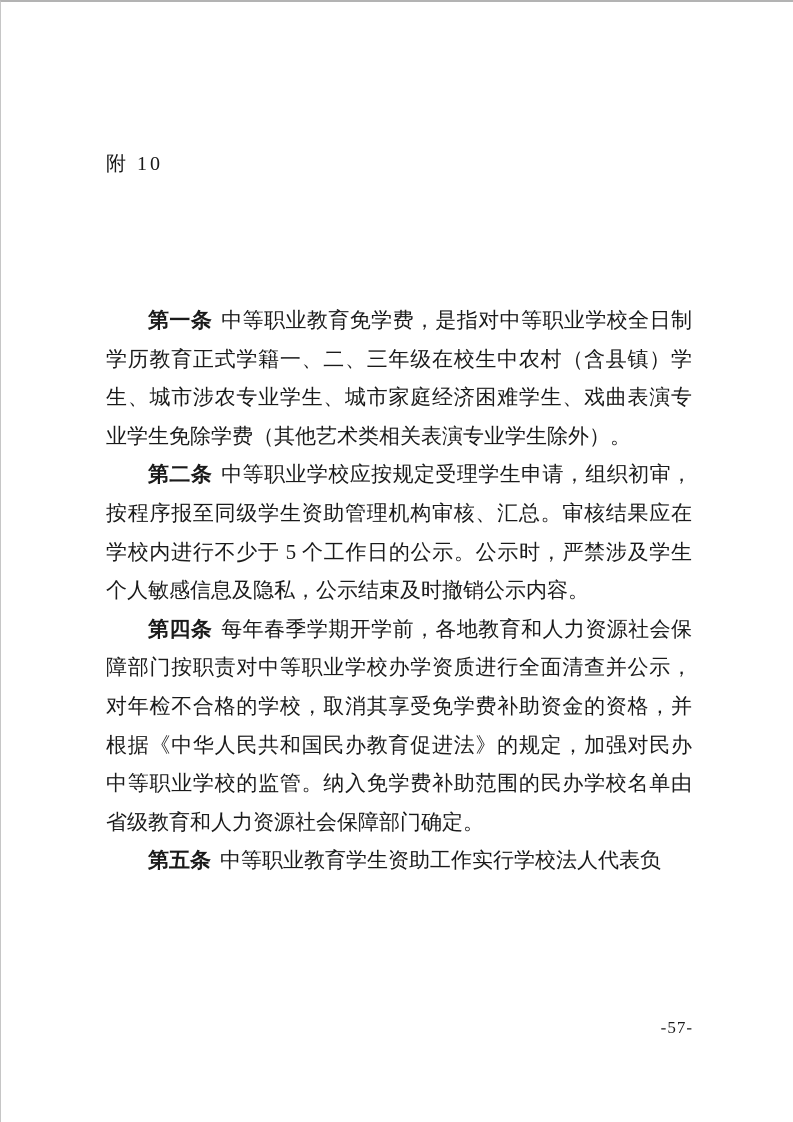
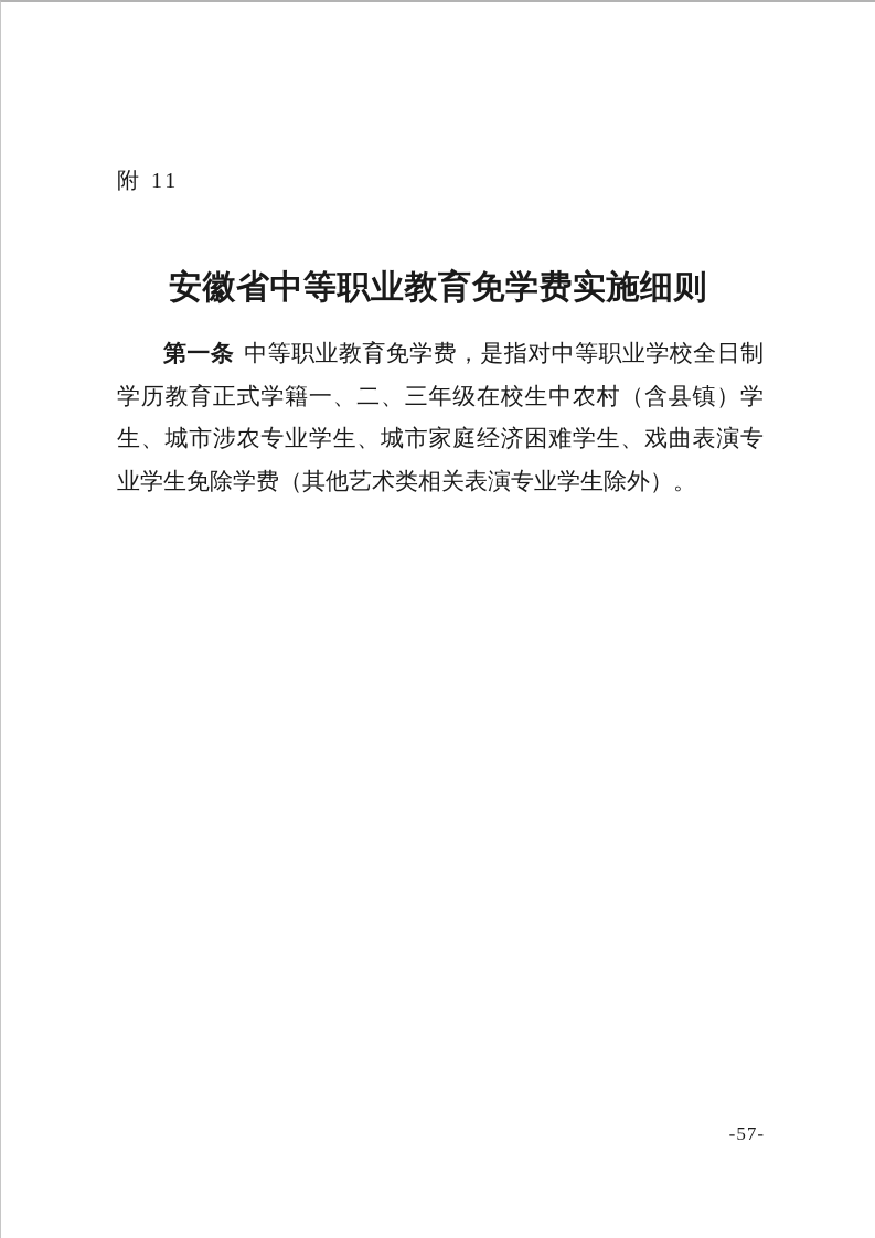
- 附 10
+ 附 11
+ 安徽省中等职业教育免学费实施细则
  第一条 中等职业教育免学费，是指对中等职业学校全日制学历教育正式学籍一、二、三年级在校生中农村（含县镇）学生、城市涉农专业学生、城市家庭经济困难学生、戏曲表演专业学生免除学费（其他艺术类相关表演专业学生除外）。
- 第二条 中等职业学校应按规定受理学生申请，组织初审，按程序报至同级学生资助管理机构审核、汇总。审核结果应在学校内进行不少于 5 个工作日的公示。公示时，严禁涉及学生个人敏感信息及隐私，公示结束及时撤销公示内容。
- 第四条 每年春季学期开学前，各地教育和人力资源社会保障部门按职责对中等职业学校办学资质进行全面清查并公示，对年检不合格的学校，取消其享受免学费补助资金的资格，并根据《中华人民共和国民办教育促进法》的规定，加强对民办中等职业学校的监管。纳入免学费补助范围的民办学校名单由省级教育和人力资源社会保障部门确定。
- 第五条 中等职业教育学生资助工作实行学校法人代表负
  -57-
